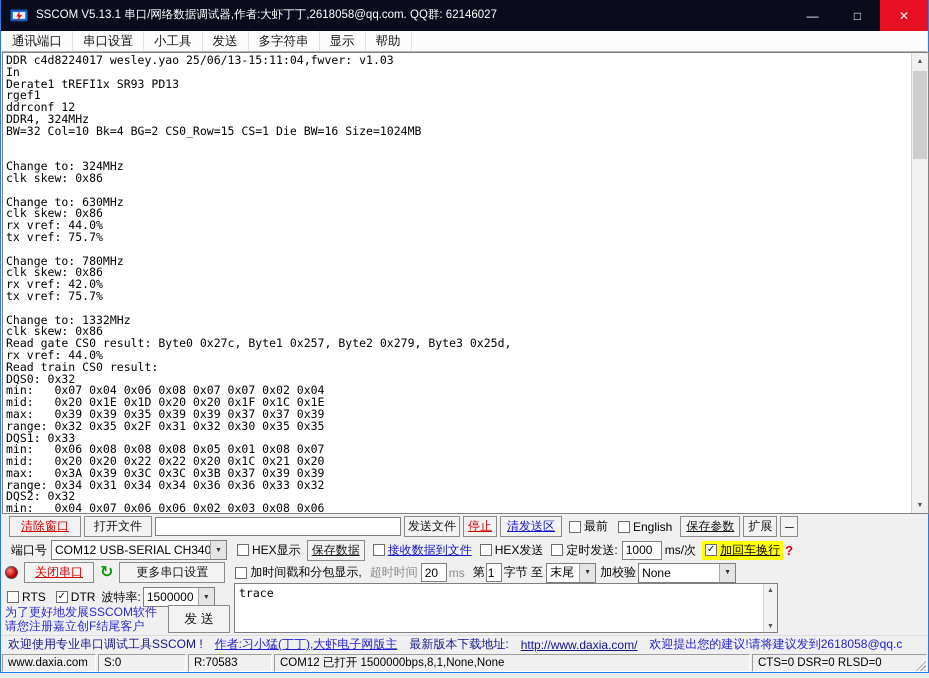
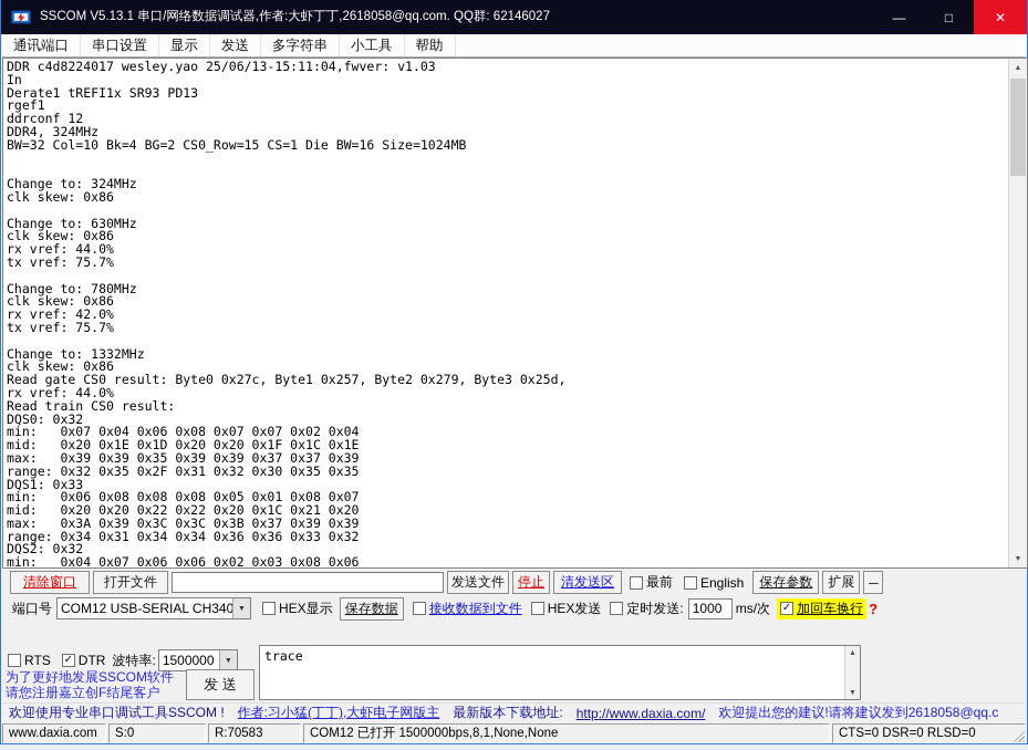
  SSCOM V5.13.1 串口/网络数据调试器,作者:大虾丁丁,2618058@qq.com. QQ群: 62146027
  —
  □
  ✕
  通讯端口
  串口设置
- 小工具
+ 显示
  发送
  多字符串
- 显示
+ 小工具
  帮助
  DDR c4d8224017 wesley.yao 25/06/13-15:11:04,fwver: v1.03
  In
  Derate1 tREFI1x SR93 PD13
  rgef1
  ddrconf 12
  DDR4, 324MHz
  BW=32 Col=10 Bk=4 BG=2 CS0_Row=15 CS=1 Die BW=16 Size=1024MB
  Change to: 324MHz
  clk skew: 0x86
  Change to: 630MHz
  clk skew: 0x86
  rx vref: 44.0%
  tx vref: 75.7%
  Change to: 780MHz
  clk skew: 0x86
  rx vref: 42.0%
  tx vref: 75.7%
  Change to: 1332MHz
  clk skew: 0x86
  Read gate CS0 result: Byte0 0x27c, Byte1 0x257, Byte2 0x279, Byte3 0x25d,
  rx vref: 44.0%
  Read train CS0 result:
  DQS0: 0x32
  min: 0x07 0x04 0x06 0x08 0x07 0x07 0x02 0x04
  mid: 0x20 0x1E 0x1D 0x20 0x20 0x1F 0x1C 0x1E
  max: 0x39 0x39 0x35 0x39 0x39 0x37 0x37 0x39
  range: 0x32 0x35 0x2F 0x31 0x32 0x30 0x35 0x35
  DQS1: 0x33
  min: 0x06 0x08 0x08 0x08 0x05 0x01 0x08 0x07
  mid: 0x20 0x20 0x22 0x22 0x20 0x1C 0x21 0x20
  max: 0x3A 0x39 0x3C 0x3C 0x3B 0x37 0x39 0x39
  range: 0x34 0x31 0x34 0x34 0x36 0x36 0x33 0x32
  DQS2: 0x32
  min: 0x04 0x07 0x06 0x06 0x02 0x03 0x08 0x06
  清除窗口
  打开文件
  发送文件
  停止
  清发送区
  最前
  English
  保存参数
  扩展
  ─
  端口号
  COM12 USB-SERIAL CH340
  HEX显示
  保存数据
  接收数据到文件
  HEX发送
  定时发送:
  1000
  ms/次
  加回车换行
  ?
- 关闭串口
- ↻
- 更多串口设置
- 加时间戳和分包显示,
- 超时时间
- 20
- ms
- 第
- 1
- 字节 至
- 末尾
- 加校验
- None
  RTS
  DTR
  波特率:
  1500000
  trace
  为了更好地发展SSCOM软件
  请您注册嘉立创F结尾客户
  发 送
  欢迎使用专业串口调试工具SSCOM !
  作者:习小猛(丁丁),大虾电子网版主
  最新版本下载地址:
  http://www.daxia.com/
  欢迎提出您的建议!请将建议发到2618058@qq.c
  www.daxia.com
  S:0
  R:70583
  COM12 已打开 1500000bps,8,1,None,None
  CTS=0 DSR=0 RLSD=0
